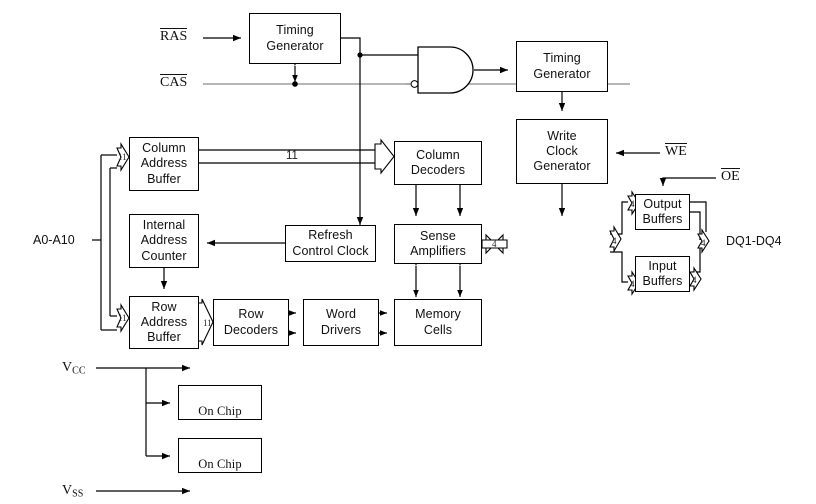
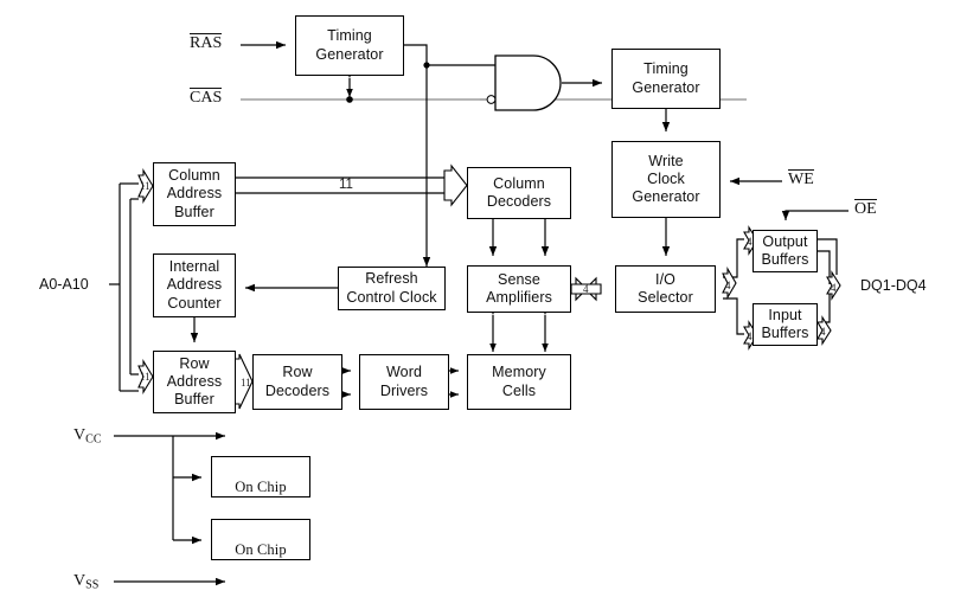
  Timing
  Generator
  Timing
  Generator
  Write
  Clock
  Generator
  Column
  Address
  Buffer
  Column
  Decoders
  Internal
  Address
  Counter
  Refresh
  Control Clock
  Sense
  Amplifiers
+ I/O
+ Selector
  Output
  Buffers
  Input
  Buffers
  Row
  Address
  Buffer
  Row
  Decoders
  Word
  Drivers
  Memory
  Cells
  On Chip
  On Chip
  RAS
  CAS
  WE
  OE
  A0-A10
  DQ1-DQ4
  VCC
  VSS
  11
  11
  11
  11
  4
  4
  4
  4
  4
  4
